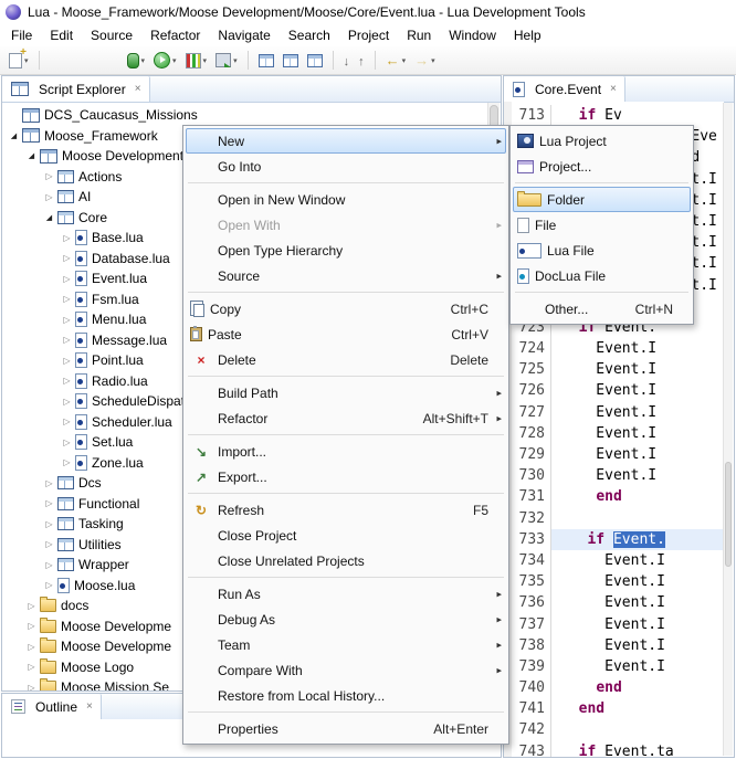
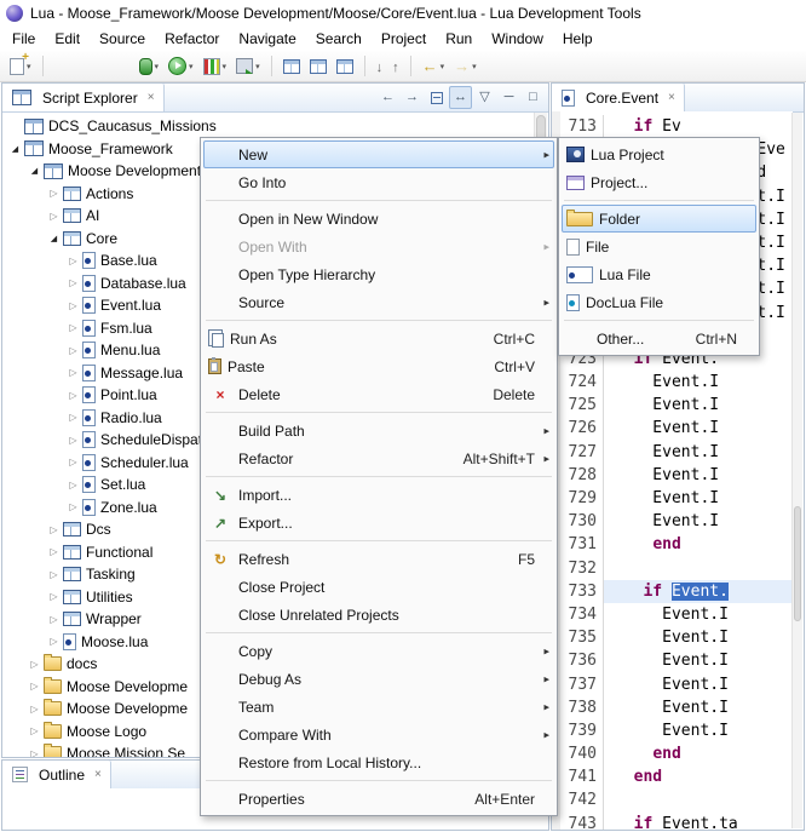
  Lua - Moose_Framework/Moose Development/Moose/Core/Event.lua - Lua Development Tools
  File
  Edit
  Source
  Refactor
  Navigate
  Search
  Project
  Run
  Window
  Help
  Script Explorer
  ×
+ ←
+ →
+ ↔
+ ▽
+ ─
+ □
  DCS_Caucasus_Missions
  Moose_Framework
  Moose Developmen
  ▷
  Actions
  ▷
  AI
  Core
  ▷
  Base.lua
  ▷
  Database.lua
  ▷
  Event.lua
  ▷
  Fsm.lua
  ▷
  Menu.lua
  ▷
  Message.lua
  ▷
  Point.lua
  ▷
  Radio.lua
  ▷
  ScheduleDispa
  ▷
  Scheduler.lua
  ▷
  Set.lua
  ▷
  Zone.lua
  ▷
  Dcs
  ▷
  Functional
  ▷
  Tasking
  ▷
  Utilities
  ▷
  Wrapper
  ▷
  Moose.lua
  ▷
  docs
  ▷
  Moose Developme
  ▷
  Moose Developme
  ▷
  Moose Logo
  ▷
  Moose Mission Se
  Outline
  ×
  Core.Event
  ×
  713
  if Ev
  Eve
  t.I
  t.I
  t.I
  t.I
  t.I
  t.I
  723
  if Event.
  724
  Event.I
  725
  Event.I
  726
  Event.I
  727
  Event.I
  728
  Event.I
  729
  Event.I
  730
  Event.I
  731
  end
  732
  733
  if Event.
  734
  Event.I
  735
  Event.I
  736
  Event.I
  737
  Event.I
  738
  Event.I
  739
  Event.I
  740
  end
  741
  end
  742
  743
  if Event.ta
  New
  ▸
  Go Into
  Open in New Window
  Open With
  ▸
  Open Type Hierarchy
  Source
  ▸
- Copy
+ Run As
  Ctrl+C
  Paste
  Ctrl+V
  ×
  Delete
  Delete
  Build Path
  ▸
  Refactor
  Alt+Shift+T
  ▸
  ↘
  Import...
  ↗
  Export...
  ↻
  Refresh
  F5
  Close Project
  Close Unrelated Projects
- Run As
+ Copy
  ▸
  Debug As
  ▸
  Team
  ▸
  Compare With
  ▸
  Restore from Local History...
  Properties
  Alt+Enter
  Lua Project
  Project...
  Folder
  File
  Lua File
  DocLua File
  Other...
  Ctrl+N
